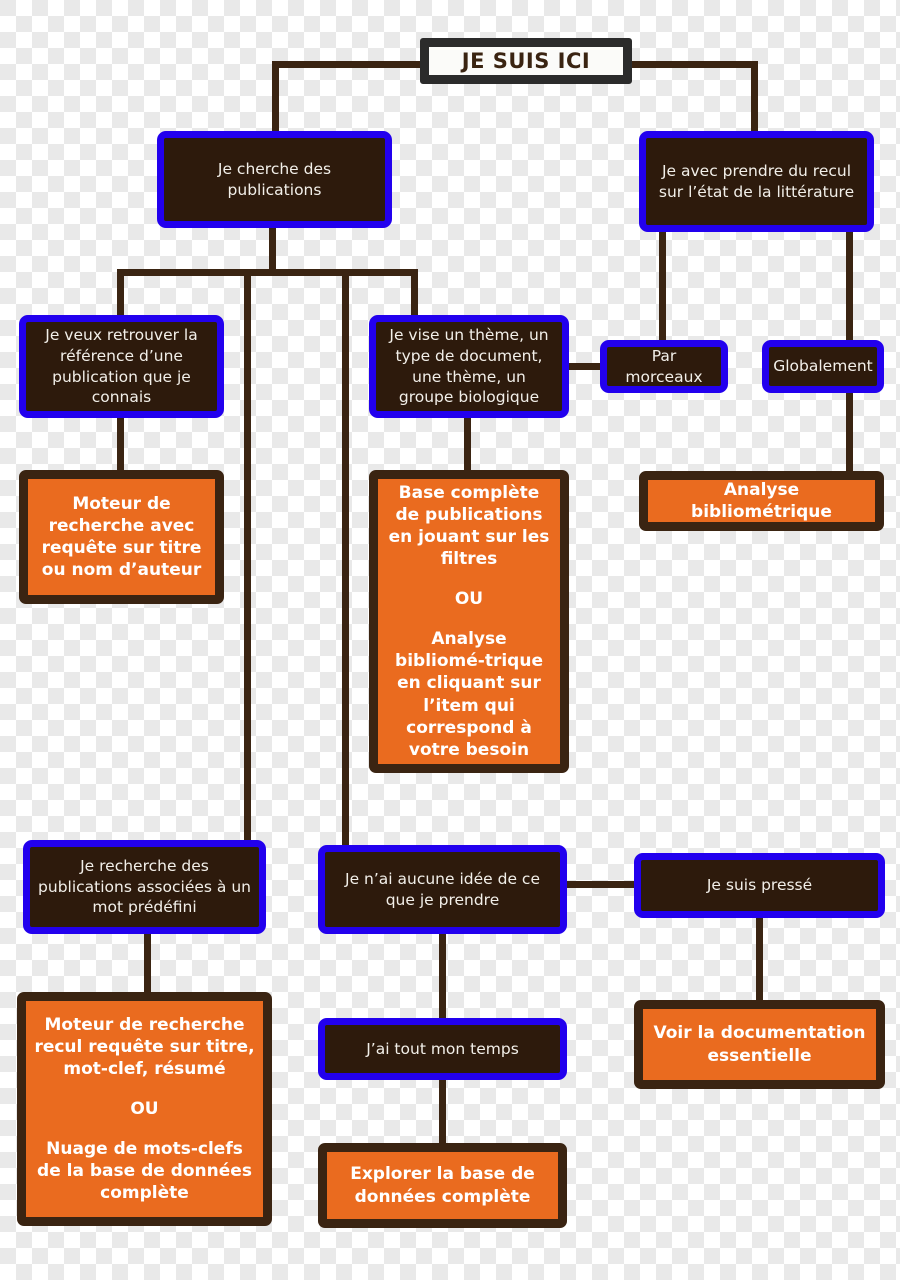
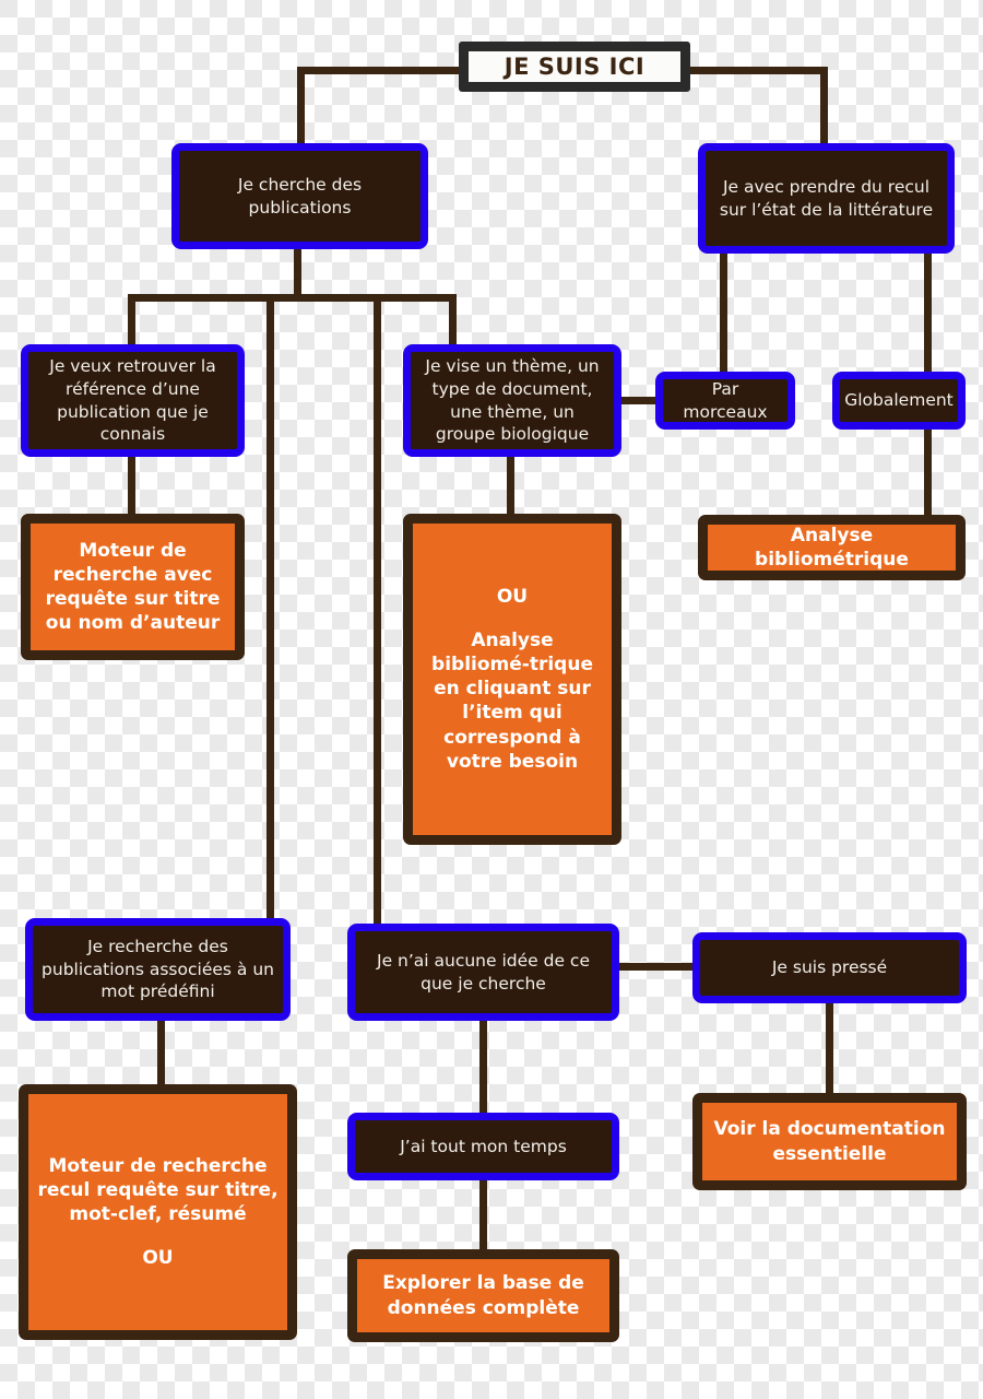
  JE SUIS ICI
  Je cherche des publications
  Je avec prendre du recul sur l’état de la littérature
  Je veux retrouver la référence d’une publication que je connais
  Je vise un thème, un type de document, une thème, un groupe biologique
  Par morceaux
  Globalement
  Moteur de recherche avec requête sur titre ou nom d’auteur
- Base complète de publications en jouant sur les filtres
  OU
  Analyse bibliomé-trique en cliquant sur l’item qui correspond à votre besoin
  Analyse bibliométrique
  Je recherche des publications associées à un mot prédéfini
- Je n’ai aucune idée de ce que je prendre
+ Je n’ai aucune idée de ce que je cherche
  Je suis pressé
  Moteur de recherche recul requête sur titre, mot-clef, résumé
  OU
- Nuage de mots-clefs de la base de données complète
  J’ai tout mon temps
  Explorer la base de données complète
  Voir la documentation essentielle
